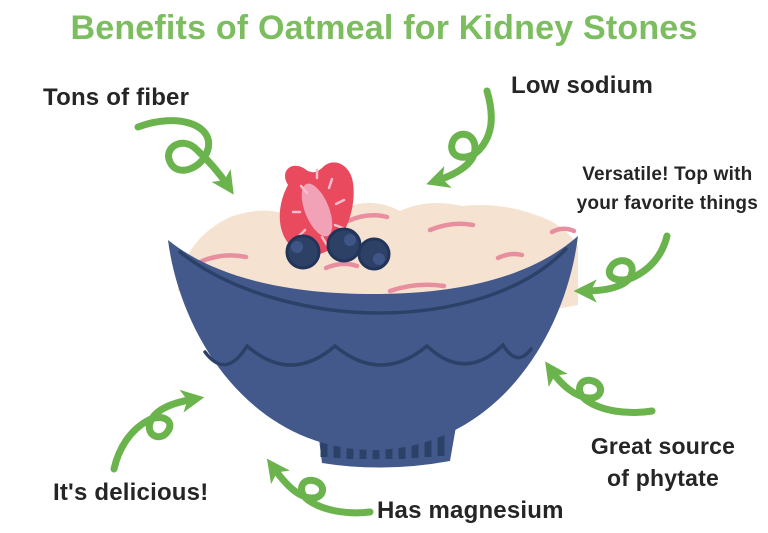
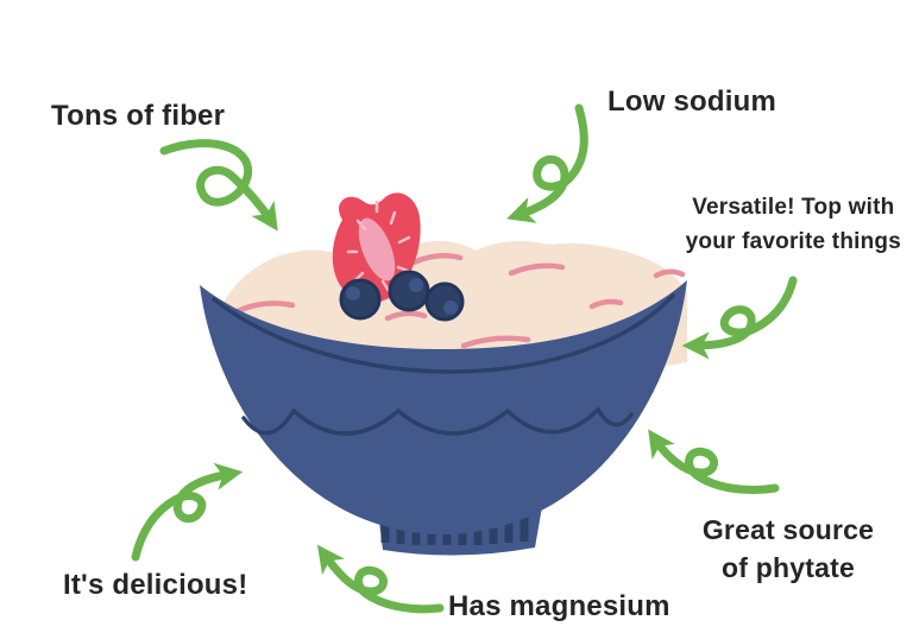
- Benefits of Oatmeal for Kidney Stones
  Tons of fiber
  Low sodium
  Versatile! Top with
  your favorite things
  Great source
  of phytate
  It's delicious!
  Has magnesium
